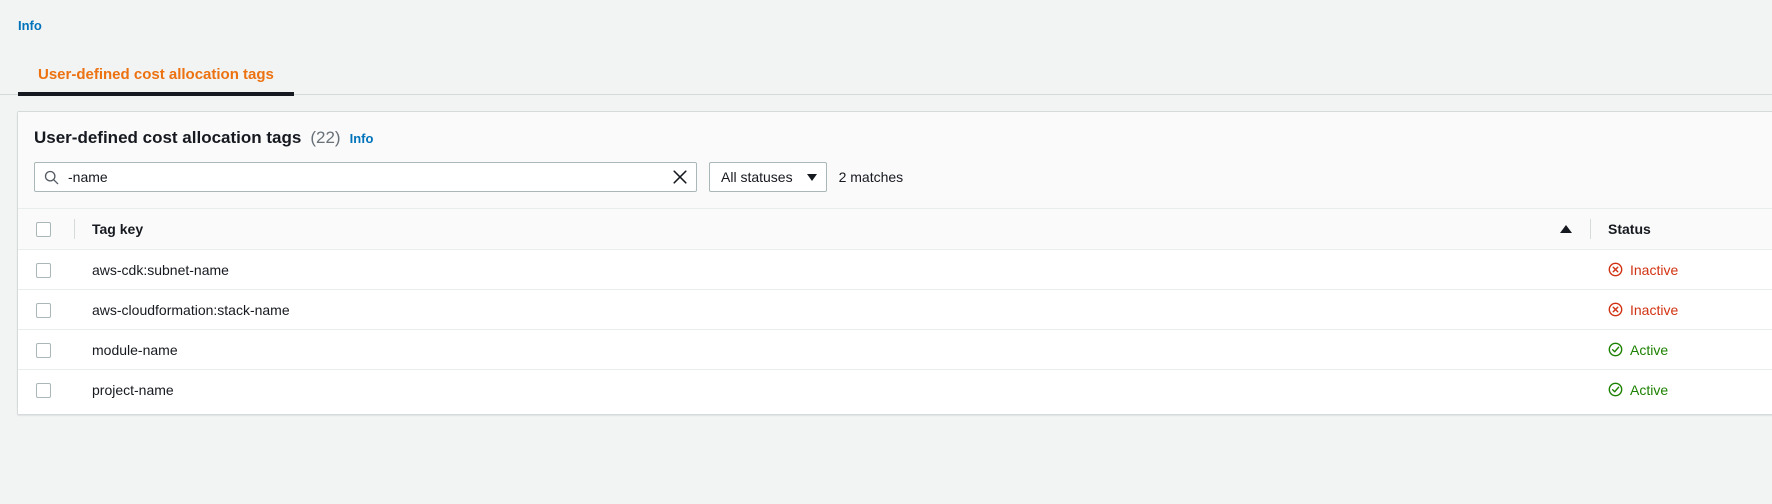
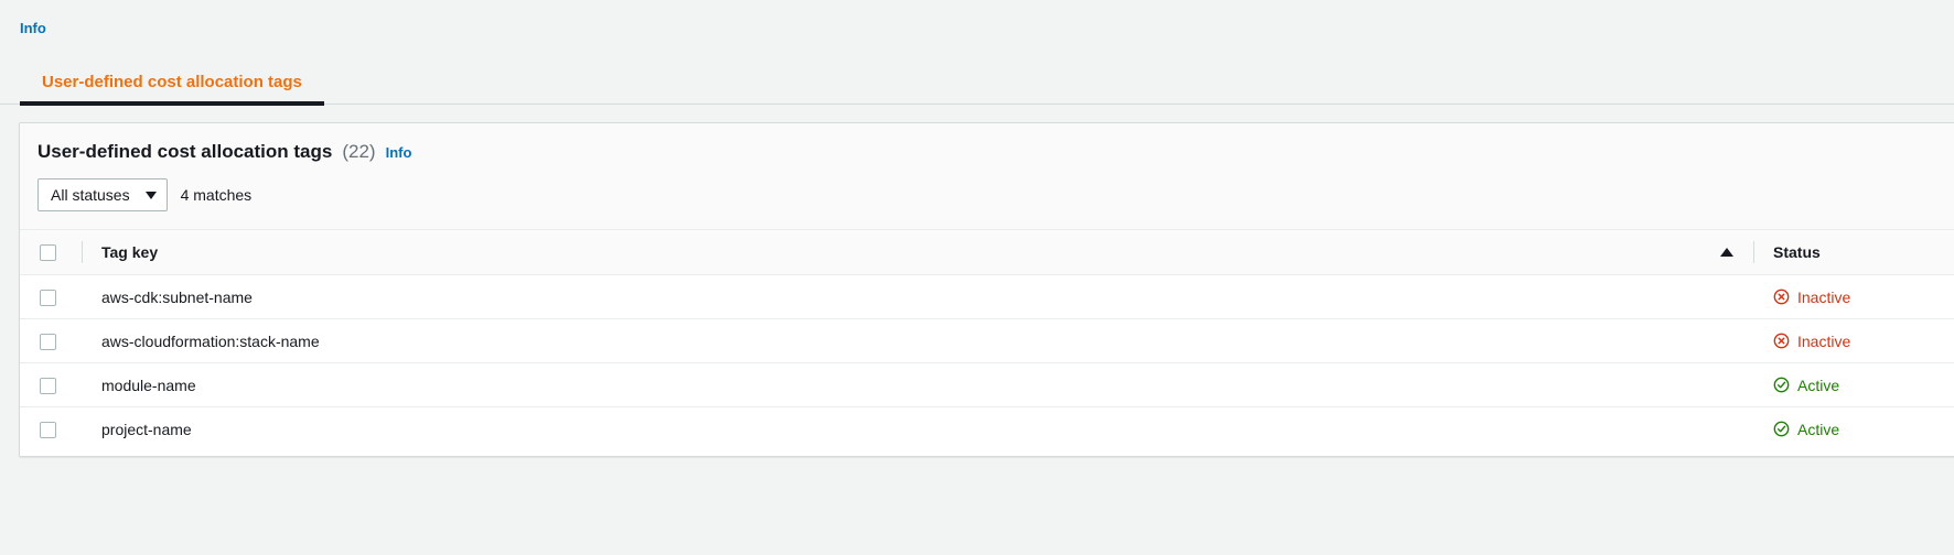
  Info
  User-defined cost allocation tags
  User-defined cost allocation tags
  (22)
  Info
- -name
  All statuses
- 2 matches
+ 4 matches
  	Tag key	Status
  	aws-cdk:subnet-name	Inactive
  	aws-cloudformation:stack-name	Inactive
  	module-name	Active
  	project-name	Active
